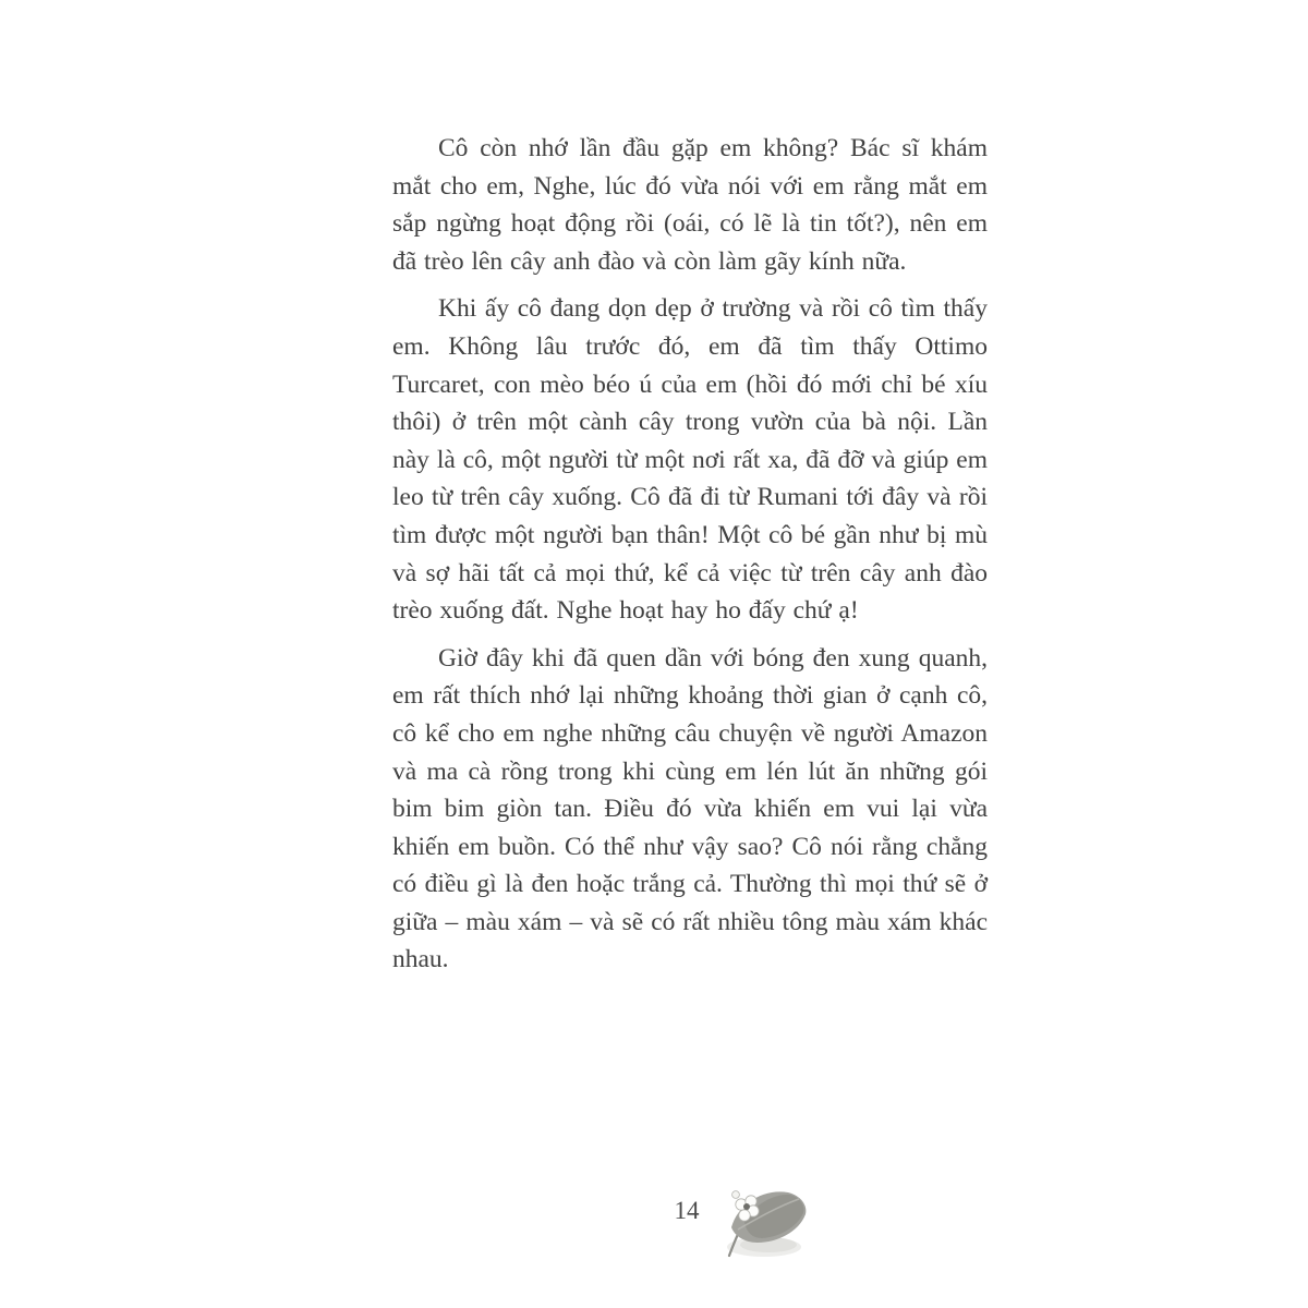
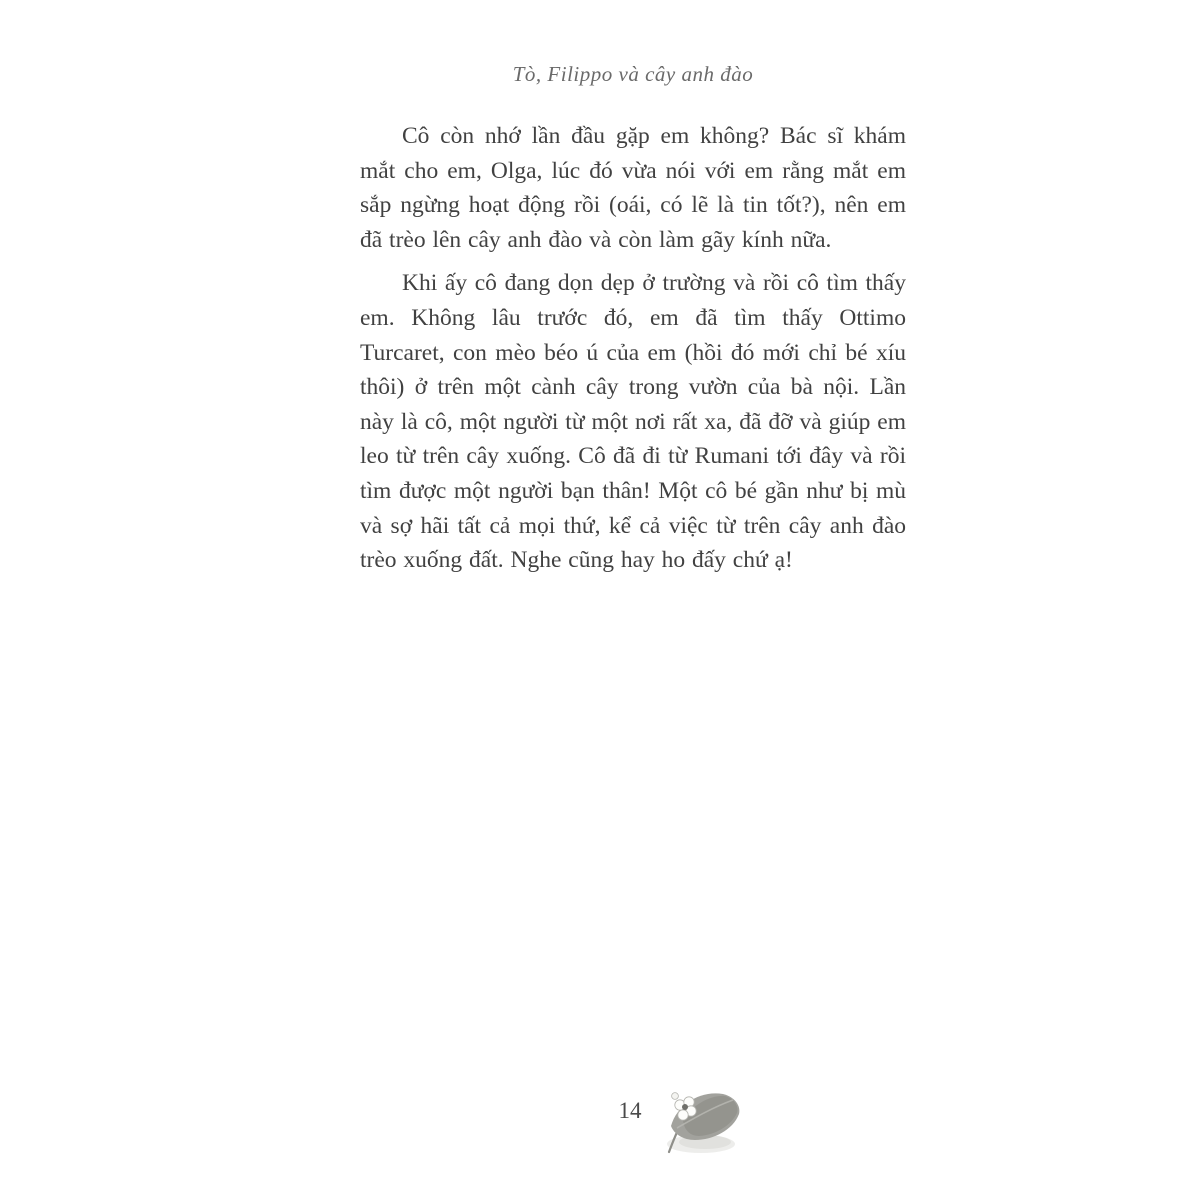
+ Tò, Filippo và cây anh đào
- Cô còn nhớ lần đầu gặp em không? Bác sĩ khám mắt cho em, Nghe, lúc đó vừa nói với em rằng mắt em sắp ngừng hoạt động rồi (oái, có lẽ là tin tốt?), nên em đã trèo lên cây anh đào và còn làm gãy kính nữa.
+ Cô còn nhớ lần đầu gặp em không? Bác sĩ khám mắt cho em, Olga, lúc đó vừa nói với em rằng mắt em sắp ngừng hoạt động rồi (oái, có lẽ là tin tốt?), nên em đã trèo lên cây anh đào và còn làm gãy kính nữa.
- Khi ấy cô đang dọn dẹp ở trường và rồi cô tìm thấy em. Không lâu trước đó, em đã tìm thấy Ottimo Turcaret, con mèo béo ú của em (hồi đó mới chỉ bé xíu thôi) ở trên một cành cây trong vườn của bà nội. Lần này là cô, một người từ một nơi rất xa, đã đỡ và giúp em leo từ trên cây xuống. Cô đã đi từ Rumani tới đây và rồi tìm được một người bạn thân! Một cô bé gần như bị mù và sợ hãi tất cả mọi thứ, kể cả việc từ trên cây anh đào trèo xuống đất. Nghe hoạt hay ho đấy chứ ạ!
+ Khi ấy cô đang dọn dẹp ở trường và rồi cô tìm thấy em. Không lâu trước đó, em đã tìm thấy Ottimo Turcaret, con mèo béo ú của em (hồi đó mới chỉ bé xíu thôi) ở trên một cành cây trong vườn của bà nội. Lần này là cô, một người từ một nơi rất xa, đã đỡ và giúp em leo từ trên cây xuống. Cô đã đi từ Rumani tới đây và rồi tìm được một người bạn thân! Một cô bé gần như bị mù và sợ hãi tất cả mọi thứ, kể cả việc từ trên cây anh đào trèo xuống đất. Nghe cũng hay ho đấy chứ ạ!
- Giờ đây khi đã quen dần với bóng đen xung quanh, em rất thích nhớ lại những khoảng thời gian ở cạnh cô, cô kể cho em nghe những câu chuyện về người Amazon và ma cà rồng trong khi cùng em lén lút ăn những gói bim bim giòn tan. Điều đó vừa khiến em vui lại vừa khiến em buồn. Có thể như vậy sao? Cô nói rằng chẳng có điều gì là đen hoặc trắng cả. Thường thì mọi thứ sẽ ở giữa – màu xám – và sẽ có rất nhiều tông màu xám khác nhau.
  14
